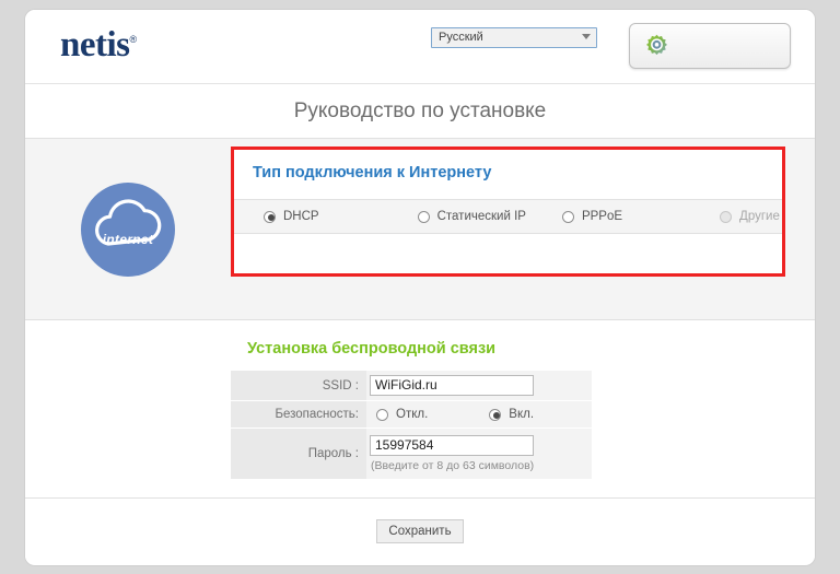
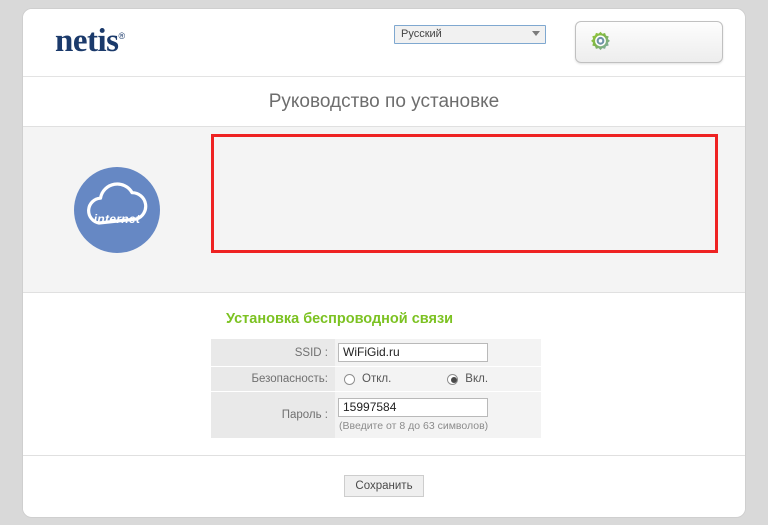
  netis®
  Русский
  Руководство по установке
  internet
- Тип подключения к Интернету
- DHCP
- Статический IP
- PPPoE
- Другие
  Установка беспроводной связи
  SSID :
  WiFiGid.ru
  Безопасность:
  Откл.
  Вкл.
  Пароль :
  15997584
  (Введите от 8 до 63 символов)
  Сохранить
